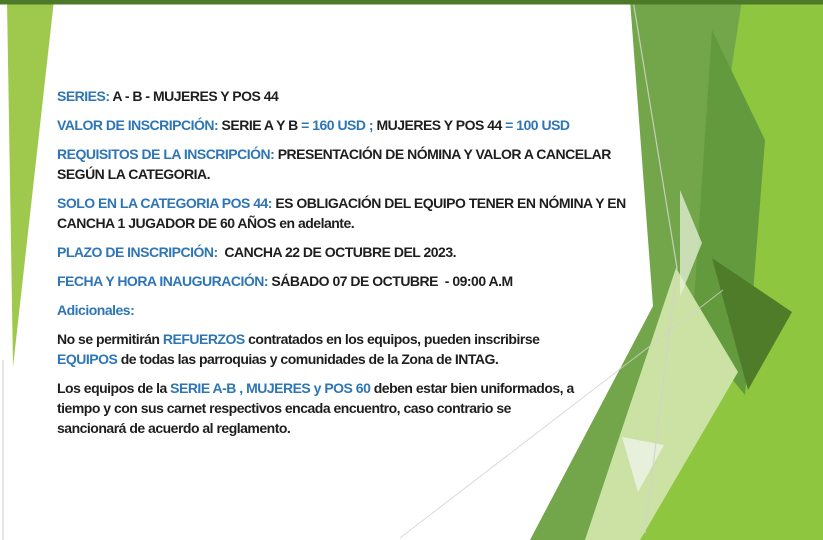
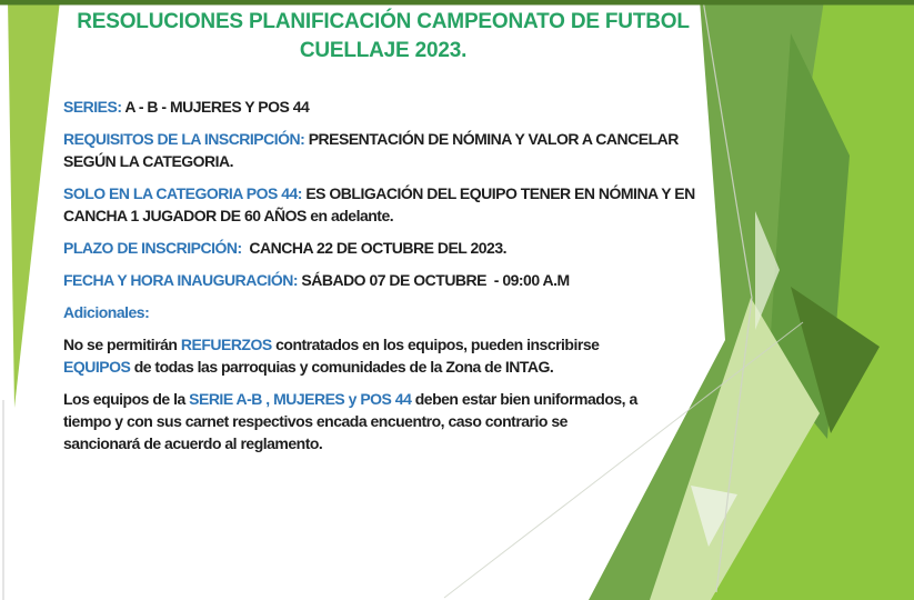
+ RESOLUCIONES PLANIFICACIÓN CAMPEONATO DE FUTBOL
+ CUELLAJE 2023.
  SERIES: A - B - MUJERES Y POS 44
- VALOR DE INSCRIPCIÓN: SERIE A Y B = 160 USD ; MUJERES Y POS 44 = 100 USD
  REQUISITOS DE LA INSCRIPCIÓN: PRESENTACIÓN DE NÓMINA Y VALOR A CANCELAR
  SEGÚN LA CATEGORIA.
  SOLO EN LA CATEGORIA POS 44: ES OBLIGACIÓN DEL EQUIPO TENER EN NÓMINA Y EN
  CANCHA 1 JUGADOR DE 60 AÑOS en adelante.
  PLAZO DE INSCRIPCIÓN: CANCHA 22 DE OCTUBRE DEL 2023.
  FECHA Y HORA INAUGURACIÓN: SÁBADO 07 DE OCTUBRE - 09:00 A.M
  Adicionales:
  No se permitirán REFUERZOS contratados en los equipos, pueden inscribirse
  EQUIPOS de todas las parroquias y comunidades de la Zona de INTAG.
- Los equipos de la SERIE A-B , MUJERES y POS 60 deben estar bien uniformados, a
+ Los equipos de la SERIE A-B , MUJERES y POS 44 deben estar bien uniformados, a
  tiempo y con sus carnet respectivos encada encuentro, caso contrario se
  sancionará de acuerdo al reglamento.
